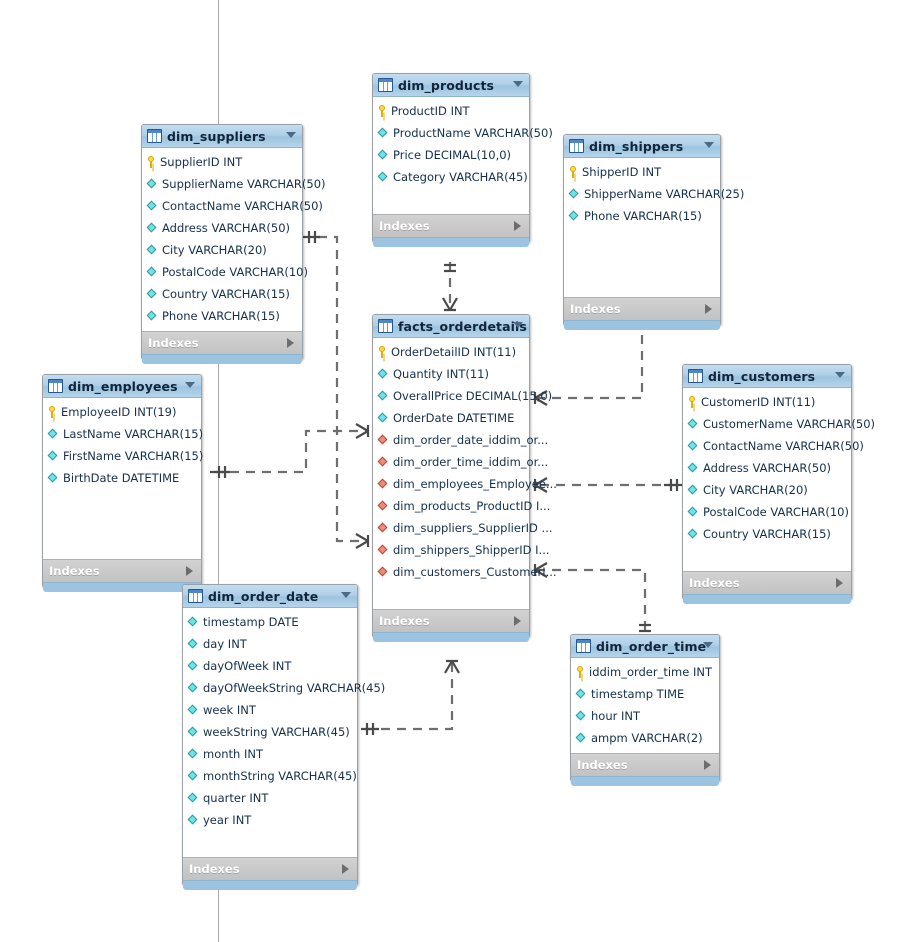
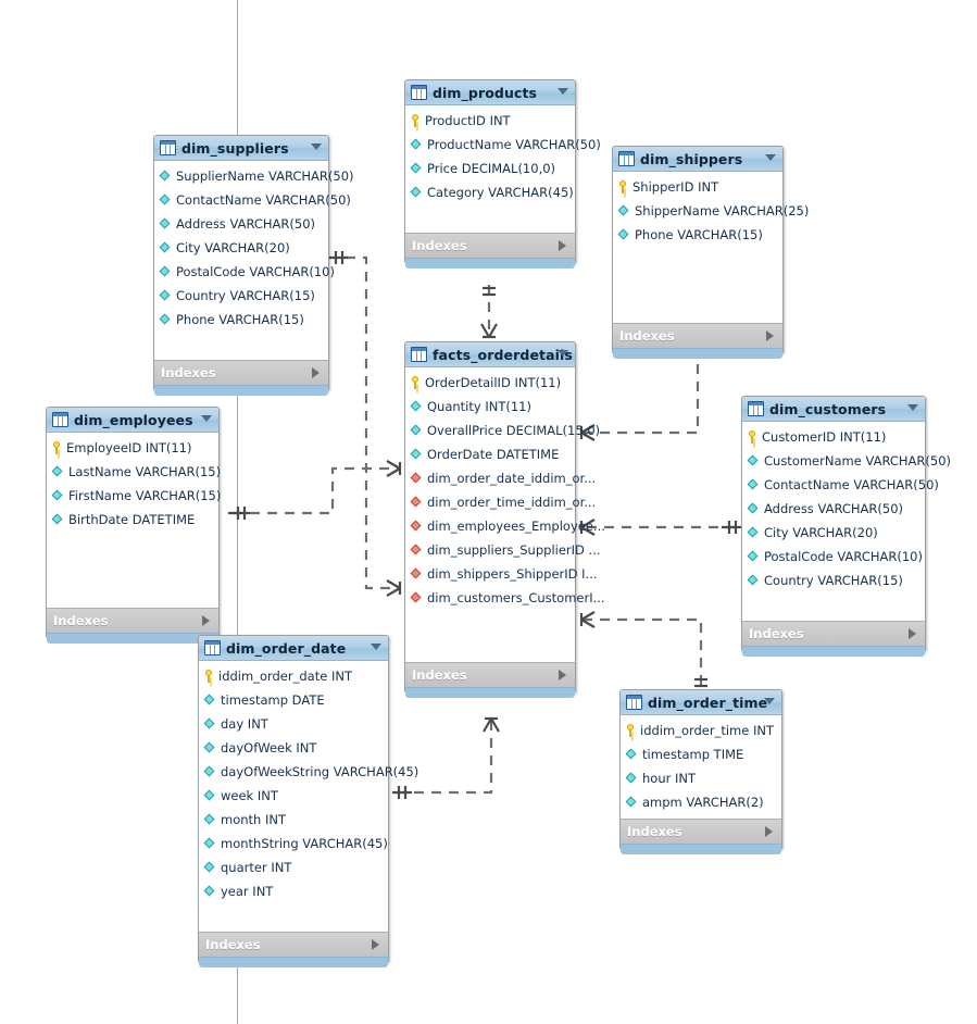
  dim_products
  ProductID INT
  ProductName VARCHAR(50)
  Price DECIMAL(10,0)
  Category VARCHAR(45)
  Indexes
  dim_suppliers
- SupplierID INT
  SupplierName VARCHAR(50)
  ContactName VARCHAR(50)
  Address VARCHAR(50)
  City VARCHAR(20)
  PostalCode VARCHAR(10)
  Country VARCHAR(15)
  Phone VARCHAR(15)
  Indexes
  dim_shippers
  ShipperID INT
  ShipperName VARCHAR(25)
  Phone VARCHAR(15)
  Indexes
  dim_employees
- EmployeeID INT(19)
+ EmployeeID INT(11)
  LastName VARCHAR(15)
  FirstName VARCHAR(15)
  BirthDate DATETIME
  Indexes
  facts_orderdetails
  OrderDetailID INT(11)
  Quantity INT(11)
  OverallPrice DECIMAL(15,0)
  OrderDate DATETIME
  dim_order_date_iddim_or...
  dim_order_time_iddim_or...
  dim_employees_Employee...
- dim_products_ProductID I...
  dim_suppliers_SupplierID ...
  dim_shippers_ShipperID I...
  dim_customers_CustomerI...
  Indexes
  dim_customers
  CustomerID INT(11)
  CustomerName VARCHAR(50)
  ContactName VARCHAR(50)
  Address VARCHAR(50)
  City VARCHAR(20)
  PostalCode VARCHAR(10)
  Country VARCHAR(15)
  Indexes
  dim_order_date
+ iddim_order_date INT
  timestamp DATE
  day INT
  dayOfWeek INT
  dayOfWeekString VARCHAR(45)
  week INT
- weekString VARCHAR(45)
  month INT
  monthString VARCHAR(45)
  quarter INT
  year INT
  Indexes
  dim_order_time
  iddim_order_time INT
  timestamp TIME
  hour INT
  ampm VARCHAR(2)
  Indexes
